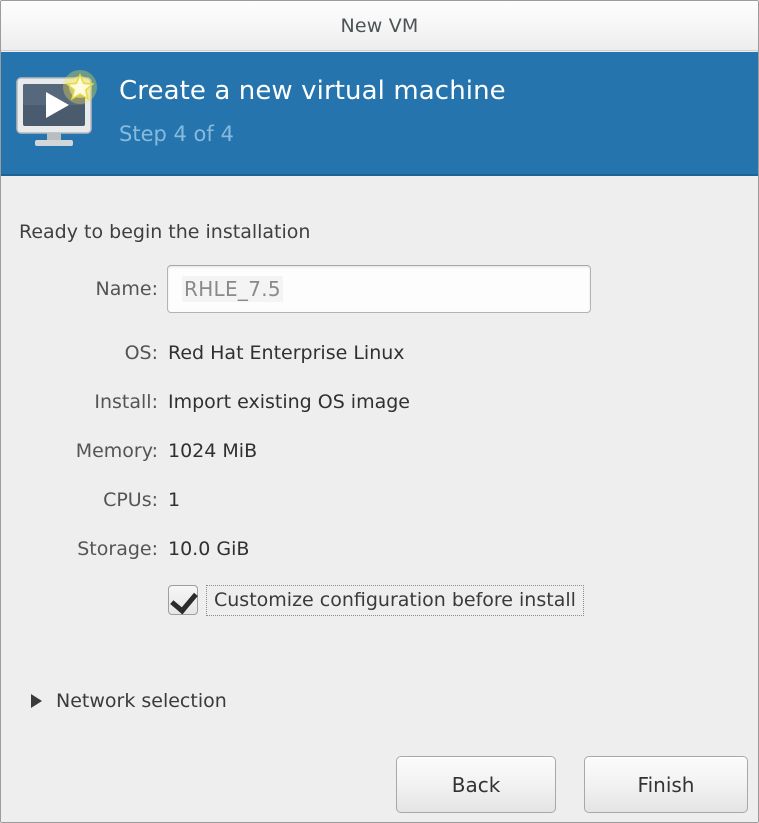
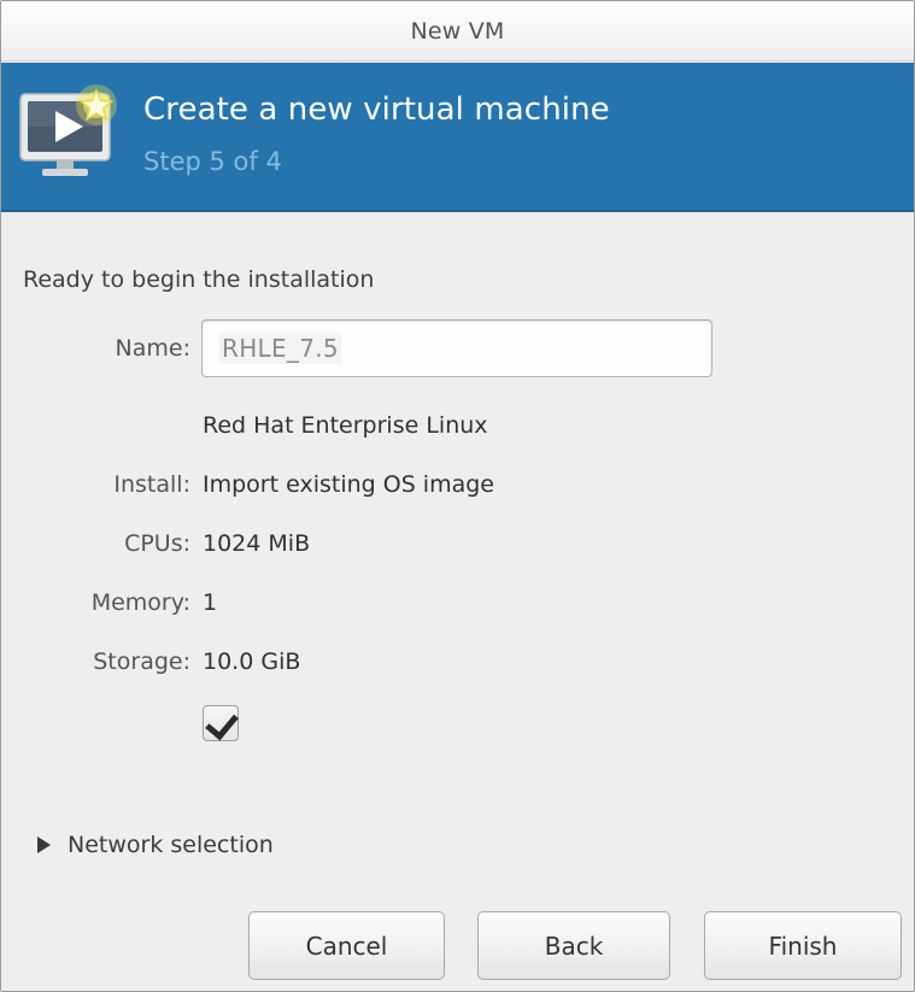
  New VM
  Create a new virtual machine
- Step 4 of 4
+ Step 5 of 4
  Ready to begin the installation
  Name:
  RHLE_7.5
- OS:
  Red Hat Enterprise Linux
  Install:
  Import existing OS image
- Memory:
+ CPUs:
  1024 MiB
- CPUs:
+ Memory:
  1
  Storage:
  10.0 GiB
- Customize configuration before install
  Network selection
+ Cancel
  Back
  Finish
